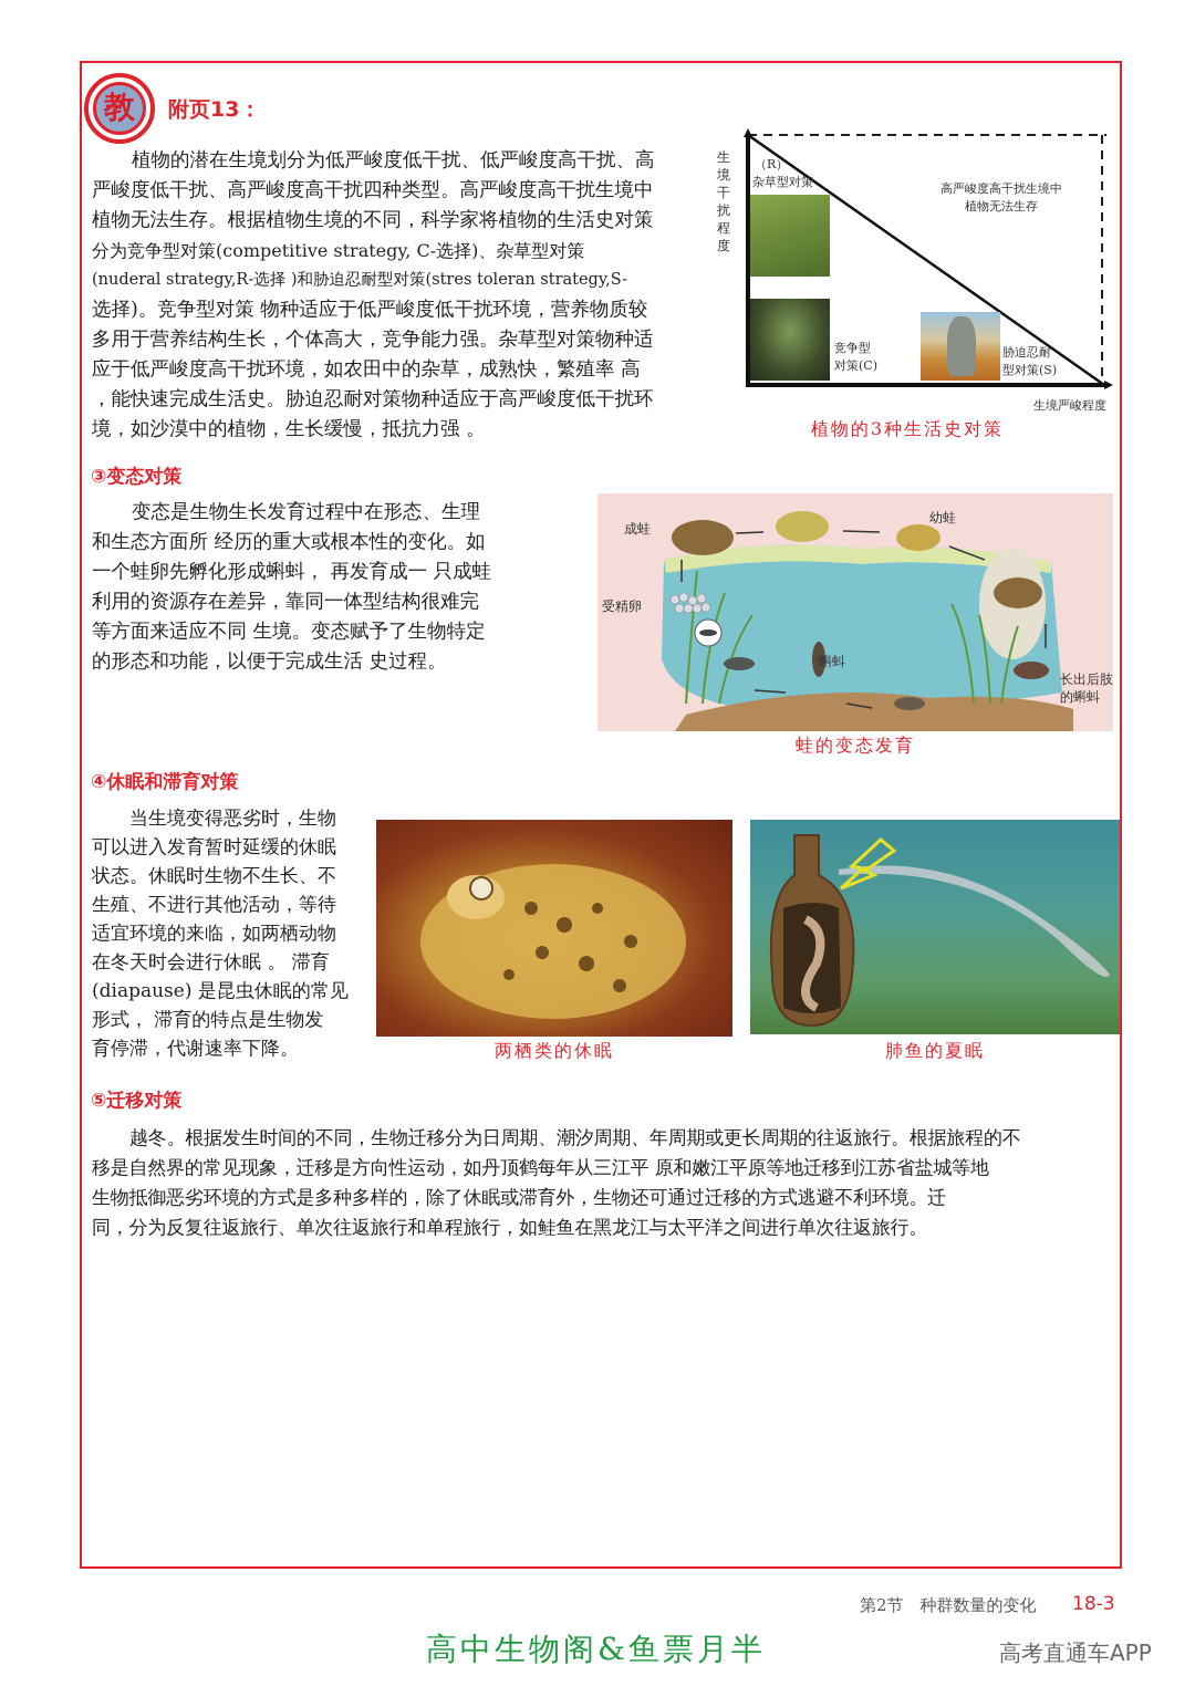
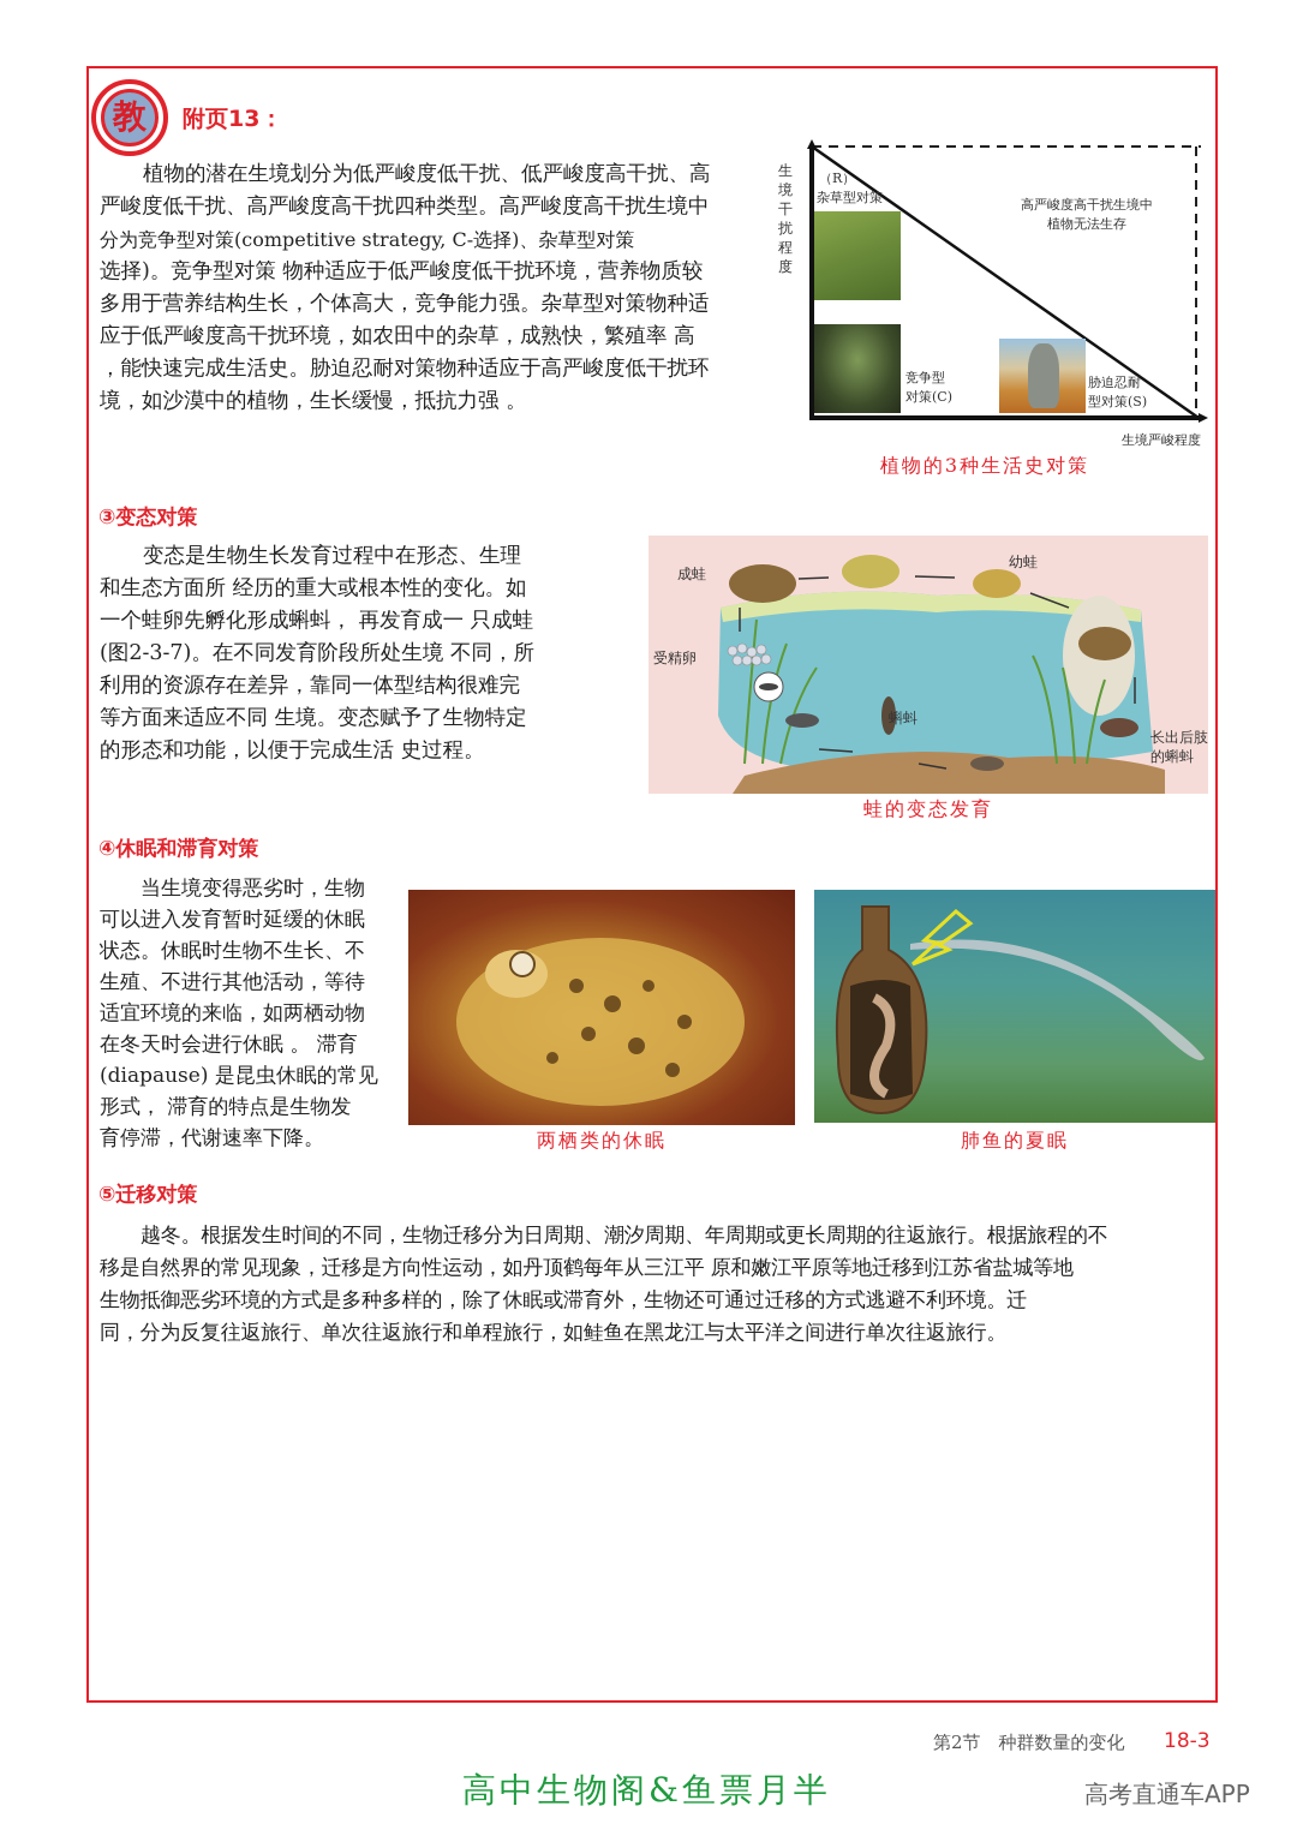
  教
  附页13：
  植物的潜在生境划分为低严峻度低干扰、低严峻度高干扰、高
  严峻度低干扰、高严峻度高干扰四种类型。高严峻度高干扰生境中
- 植物无法生存。根据植物生境的不同，科学家将植物的生活史对策
  分为竞争型对策(competitive strategy, C-选择)、杂草型对策
- (nuderal strategy,R-选择 )和胁迫忍耐型对策(stres toleran strategy,S-
  选择)。竞争型对策 物种适应于低严峻度低干扰环境，营养物质较
  多用于营养结构生长，个体高大，竞争能力强。杂草型对策物种适
  应于低严峻度高干扰环境，如农田中的杂草，成熟快，繁殖率 高
  ，能快速完成生活史。胁迫忍耐对策物种适应于高严峻度低干扰环
  境，如沙漠中的植物，生长缓慢，抵抗力强 。
  生境干扰程度
  生境严峻程度
  （R）
  杂草型对策
  竞争型
  对策(C)
  胁迫忍耐
  型对策(S)
  高严峻度高干扰生境中
  植物无法生存
  植物的3种生活史对策
  ③变态对策
  变态是生物生长发育过程中在形态、生理
  和生态方面所 经历的重大或根本性的变化。如
  一个蛙卵先孵化形成蝌蚪， 再发育成一 只成蛙
+ (图2-3-7)。在不同发育阶段所处生境 不同，所
  利用的资源存在差异，靠同一体型结构很难完
  等方面来适应不同 生境。变态赋予了生物特定
  的形态和功能，以便于完成生活 史过程。
  成蛙
  幼蛙
  受精卵
  蝌蚪
  长出后肢
  的蝌蚪
  蛙的变态发育
  ④休眠和滞育对策
  当生境变得恶劣时，生物
  可以进入发育暂时延缓的休眠
  状态。休眠时生物不生长、不
  生殖、不进行其他活动，等待
  适宜环境的来临，如两栖动物
  在冬天时会进行休眠 。 滞育
  (diapause) 是昆虫休眠的常见
  形式， 滞育的特点是生物发
  育停滞，代谢速率下降。
  两栖类的休眠
  肺鱼的夏眠
  ⑤迁移对策
  越冬。根据发生时间的不同，生物迁移分为日周期、潮汐周期、年周期或更长周期的往返旅行。根据旅程的不
  移是自然界的常见现象，迁移是方向性运动，如丹顶鹤每年从三江平 原和嫩江平原等地迁移到江苏省盐城等地
  生物抵御恶劣环境的方式是多种多样的，除了休眠或滞育外，生物还可通过迁移的方式逃避不利环境。迁
  同，分为反复往返旅行、单次往返旅行和单程旅行，如鲑鱼在黑龙江与太平洋之间进行单次往返旅行。
  第2节 种群数量的变化
  18-3
  高中生物阁&鱼票月半
  高考直通车APP
